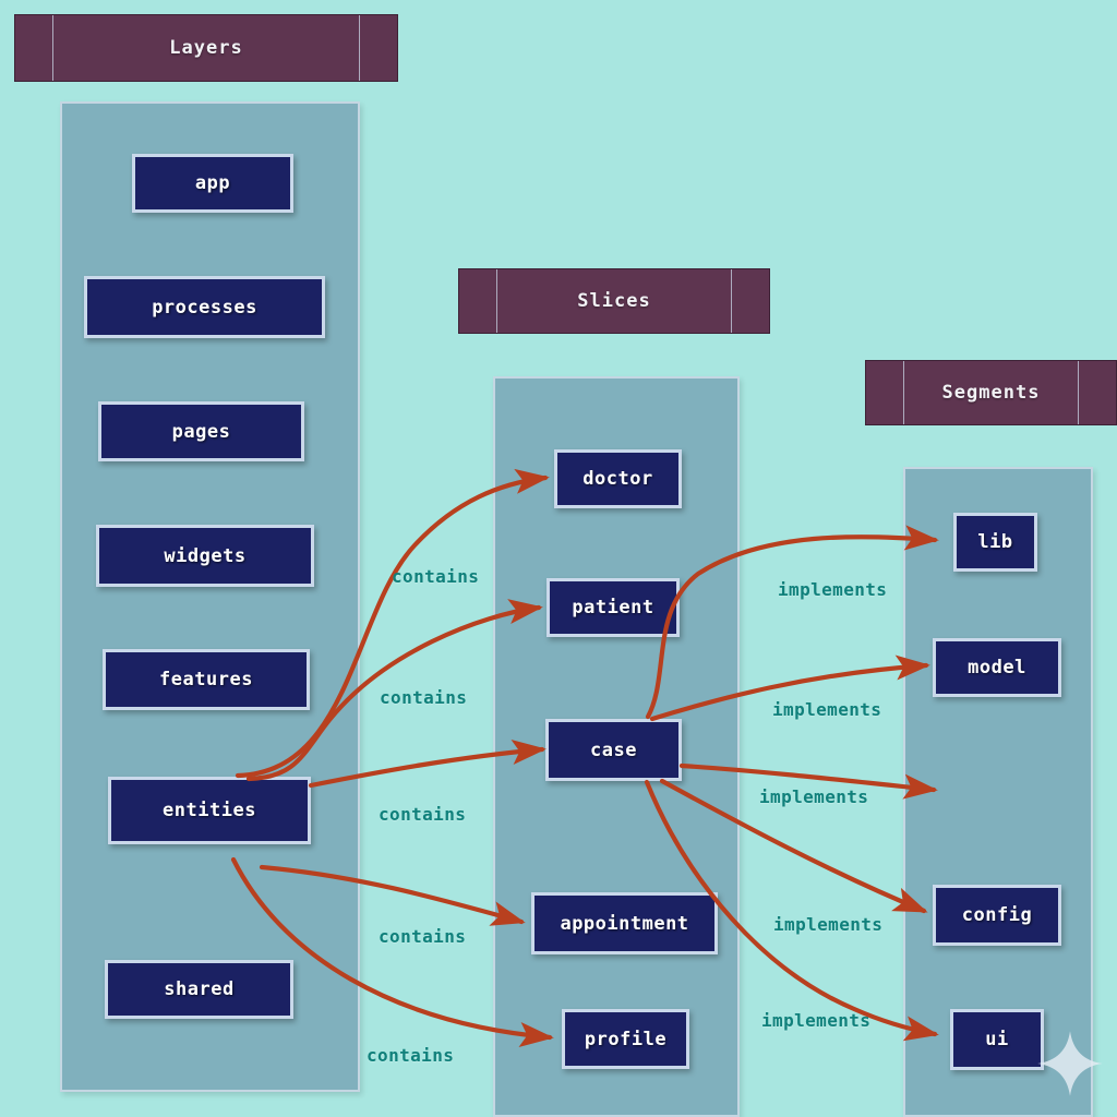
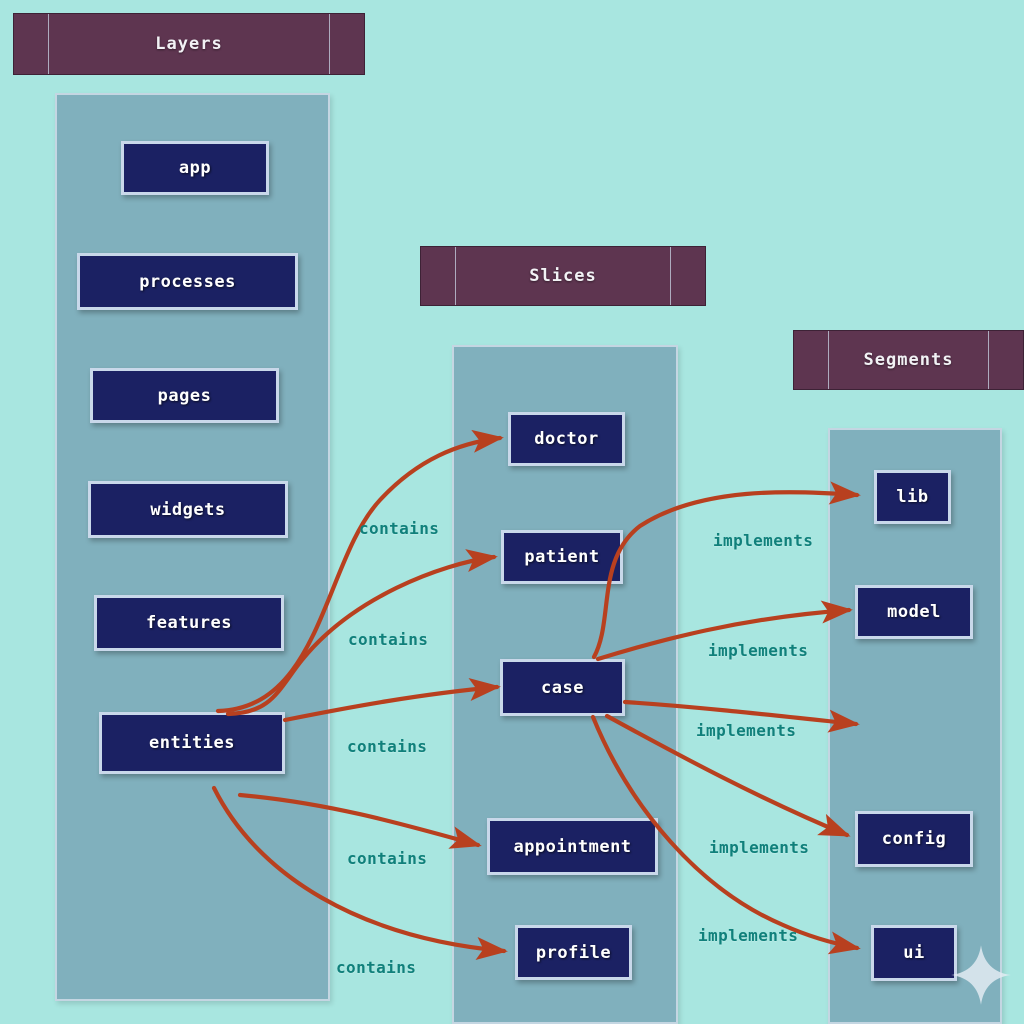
  Layers
  Slices
  Segments
  contains
  contains
  contains
  contains
  contains
  implements
  implements
  implements
  implements
  implements
  app
  processes
  pages
  widgets
  features
  entities
- shared
  doctor
  patient
  case
  appointment
  profile
  lib
  model
  config
  ui
